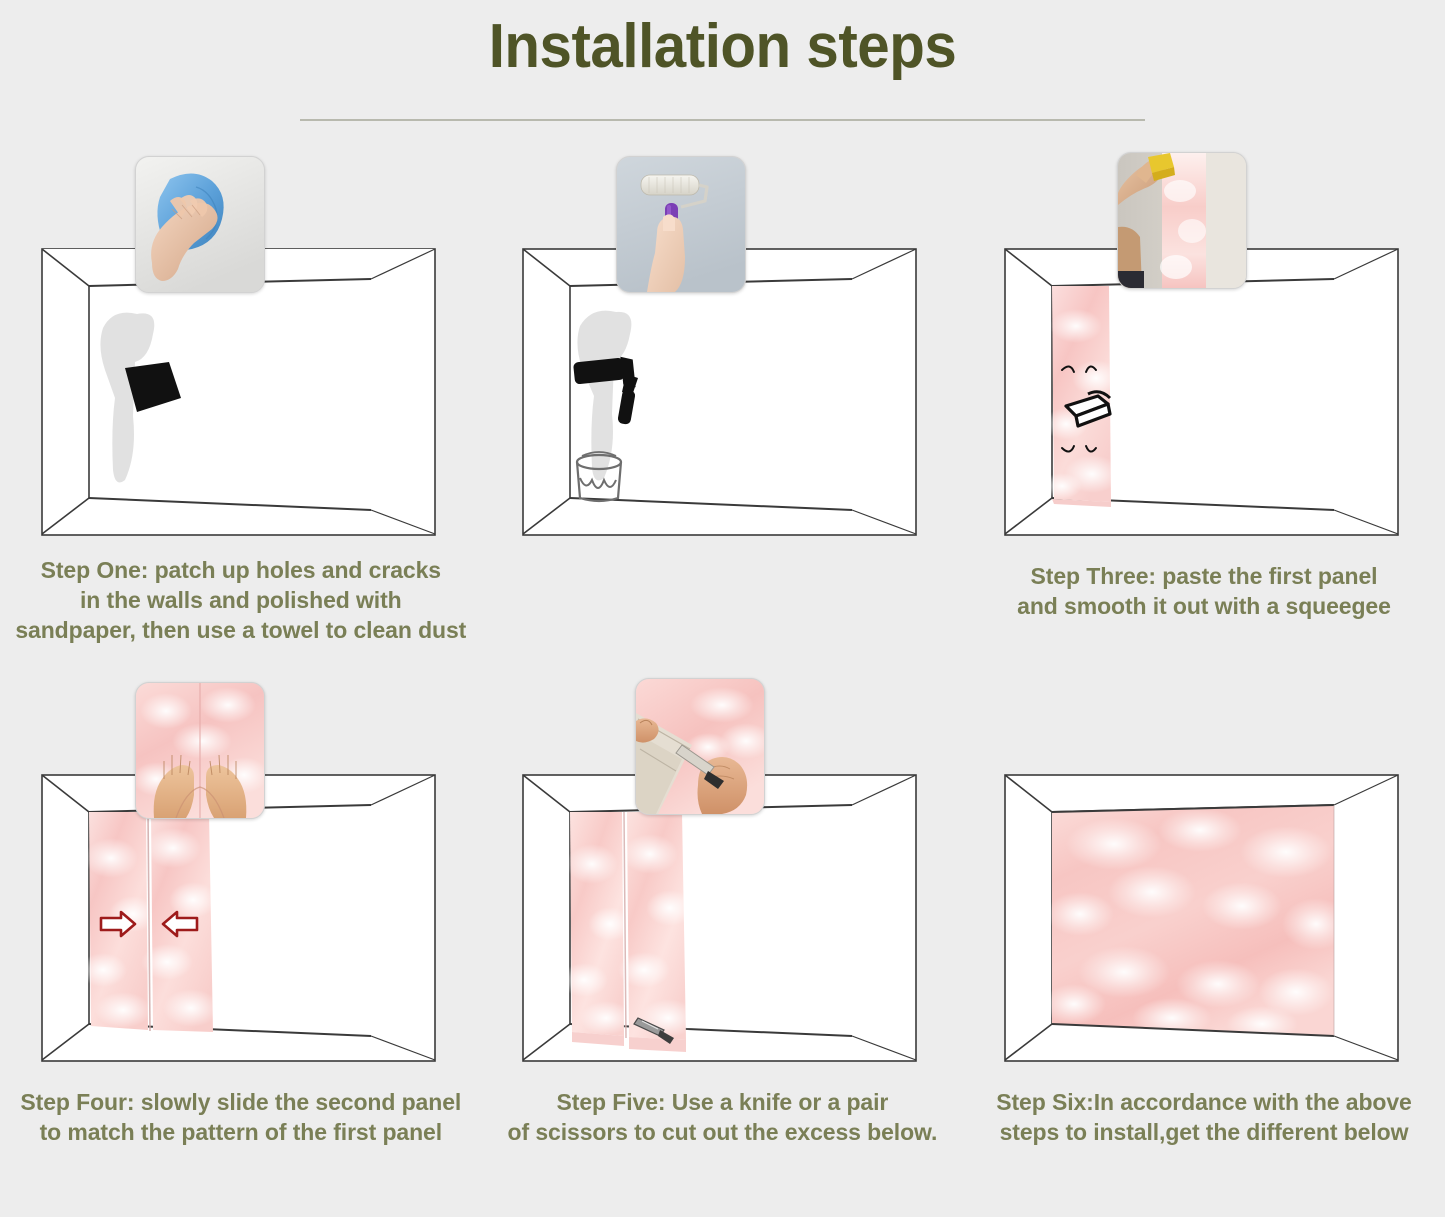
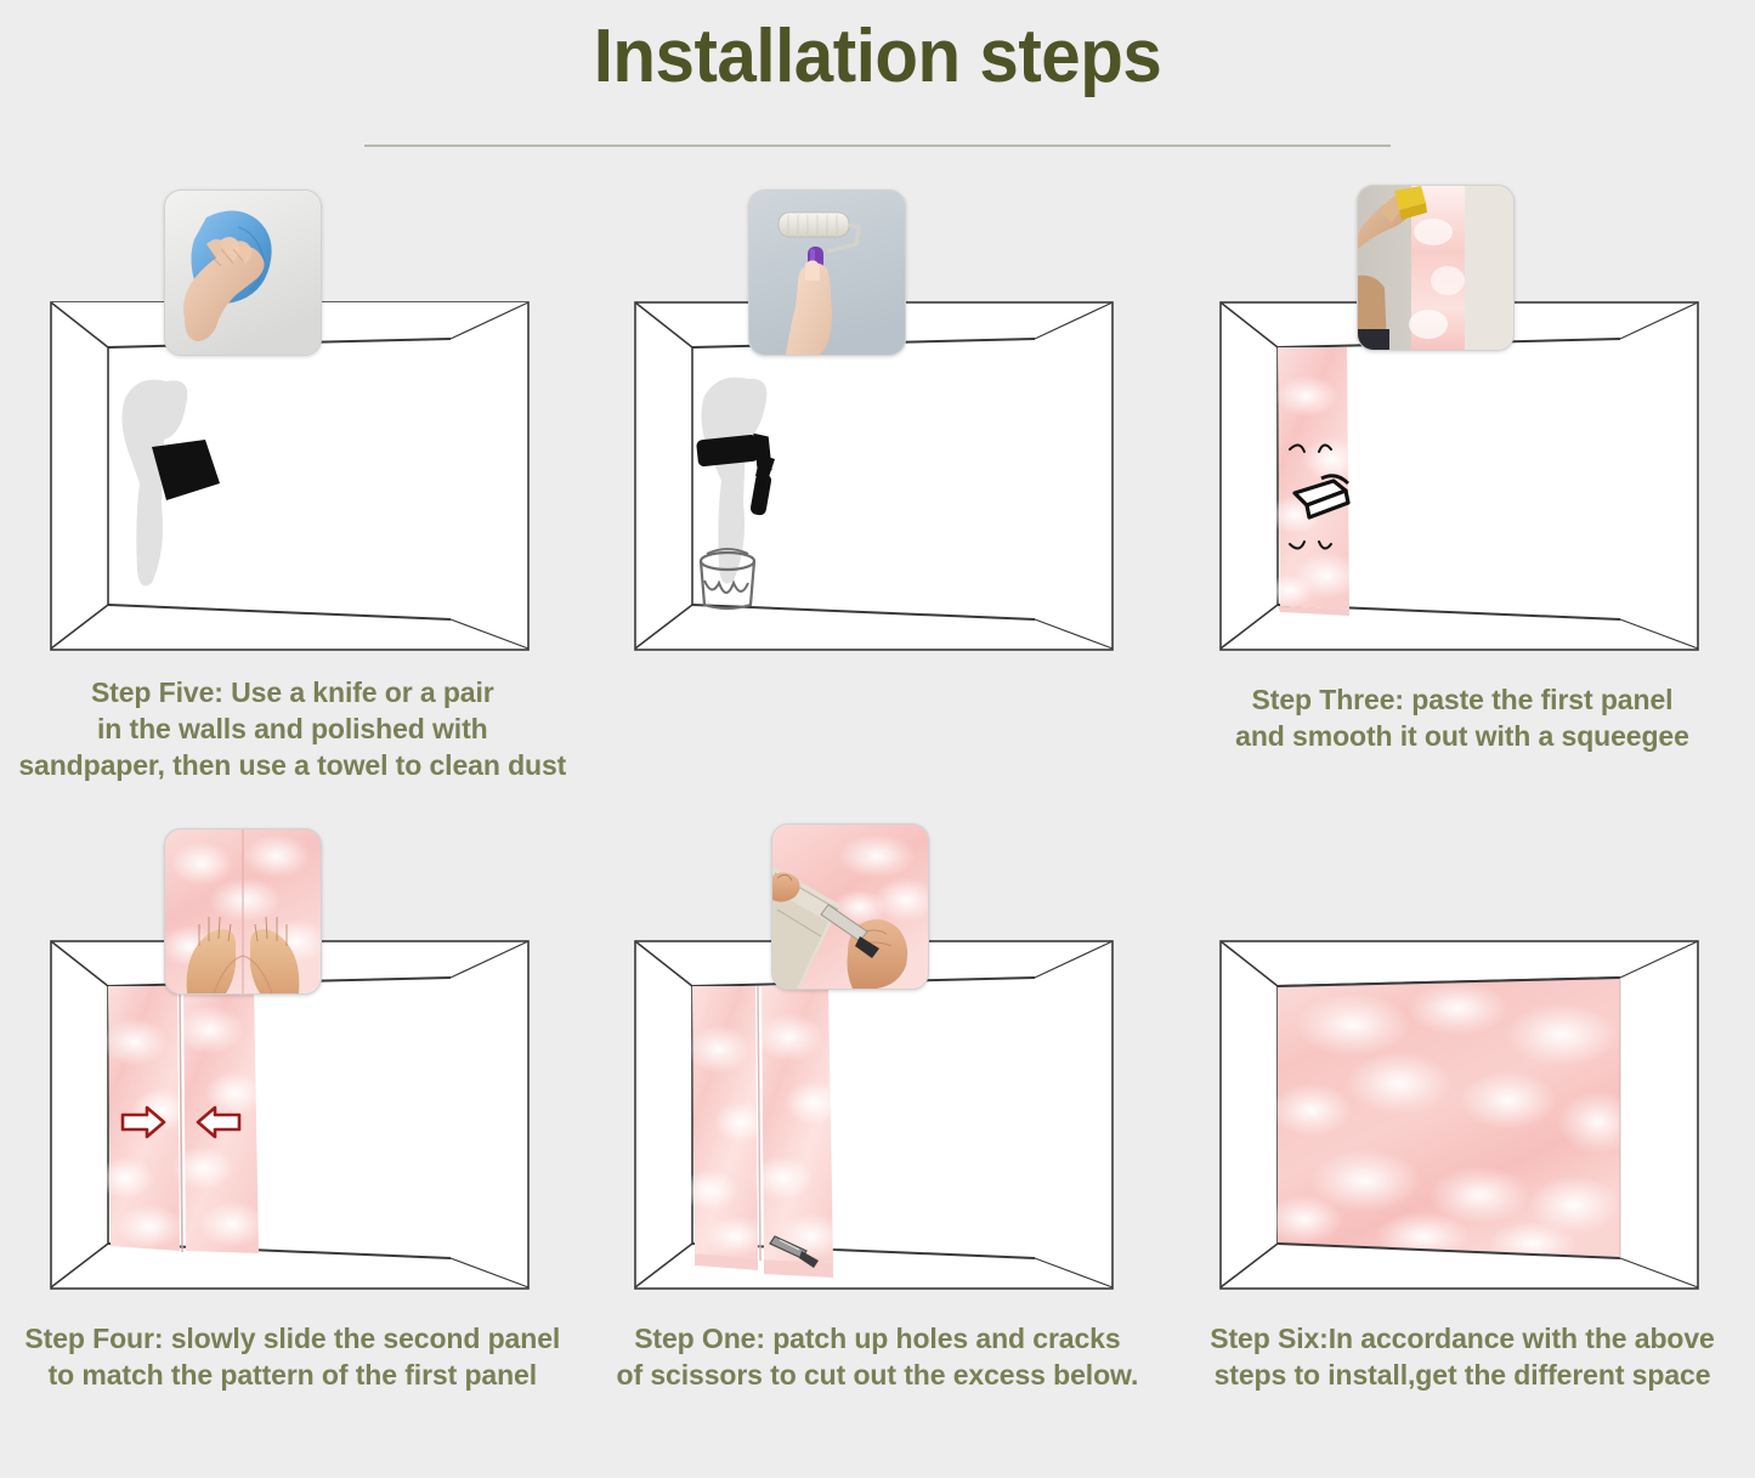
  Installation steps
- Step One: patch up holes and cracks
+ Step Five: Use a knife or a pair
  in the walls and polished with
  sandpaper, then use a towel to clean dust
  Step Three: paste the first panel
  and smooth it out with a squeegee
  Step Four: slowly slide the second panel
  to match the pattern of the first panel
- Step Five: Use a knife or a pair
+ Step One: patch up holes and cracks
  of scissors to cut out the excess below.
  Step Six:In accordance with the above
- steps to install,get the different below
+ steps to install,get the different space
